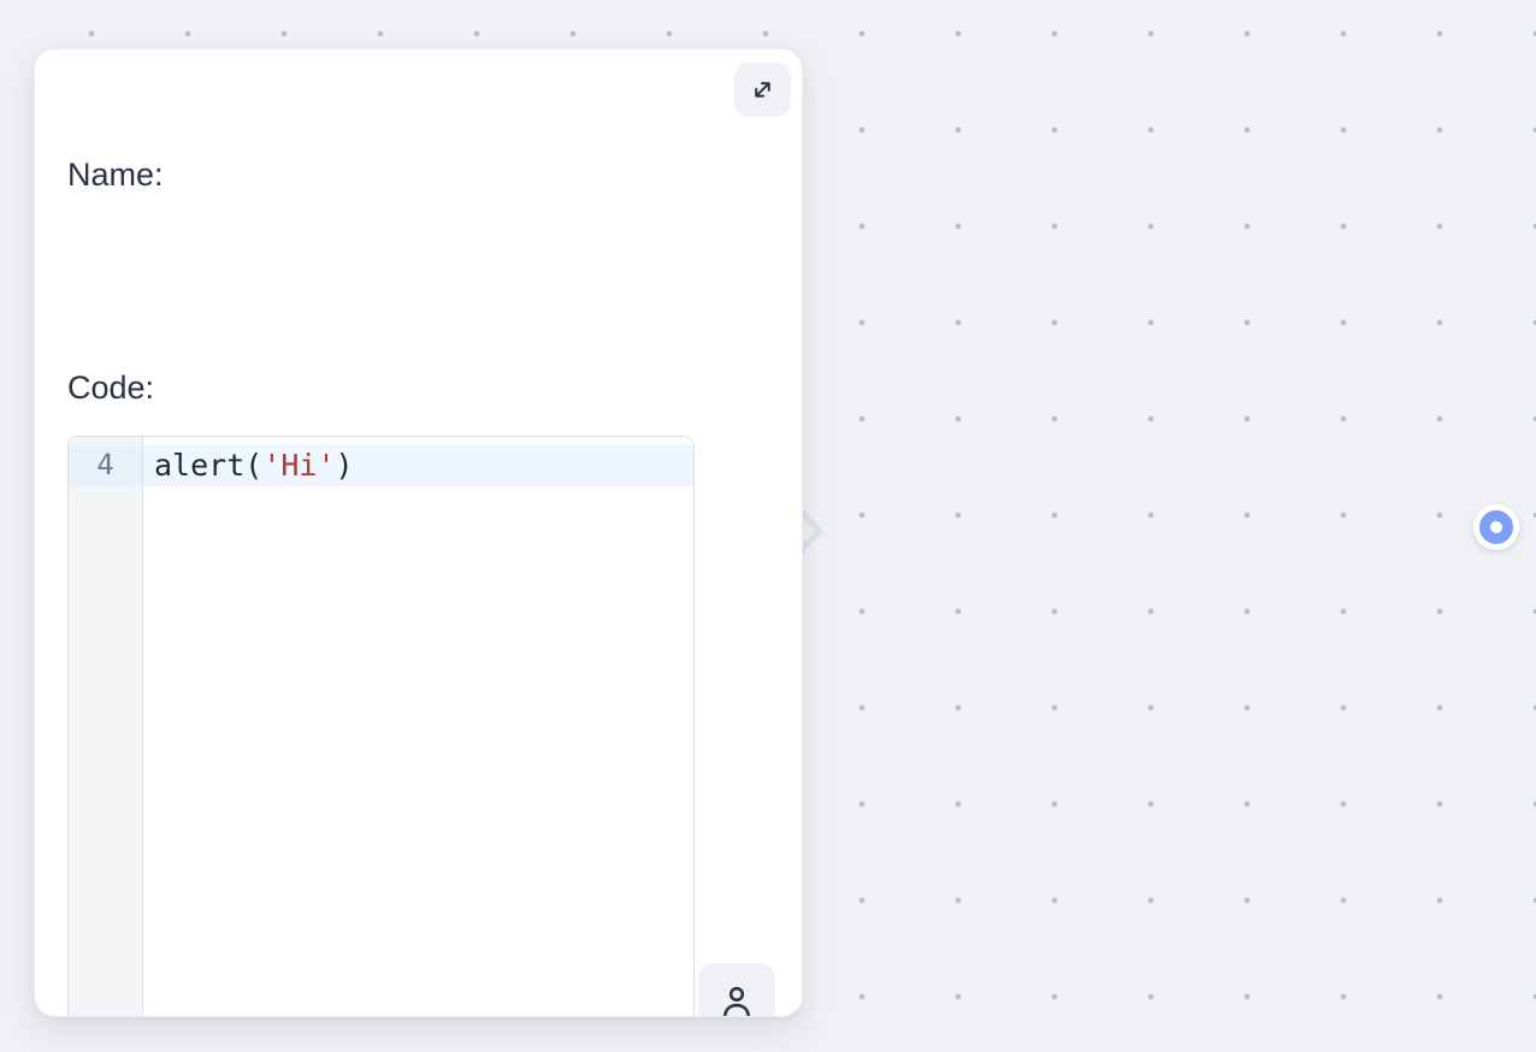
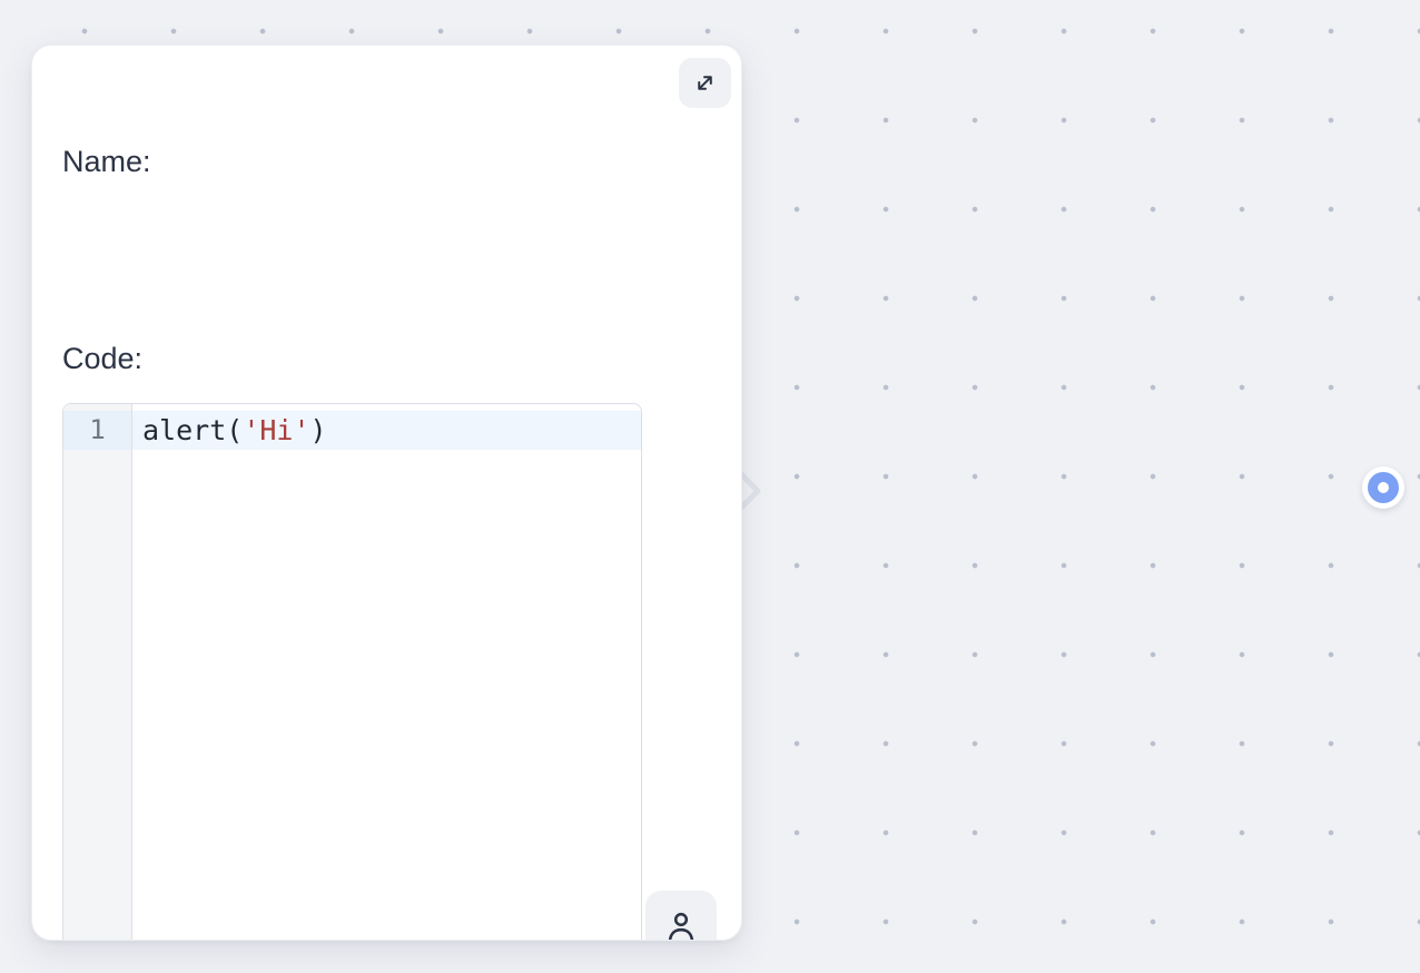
  Name:
  Code:
- 4
+ 1
  alert('Hi')
